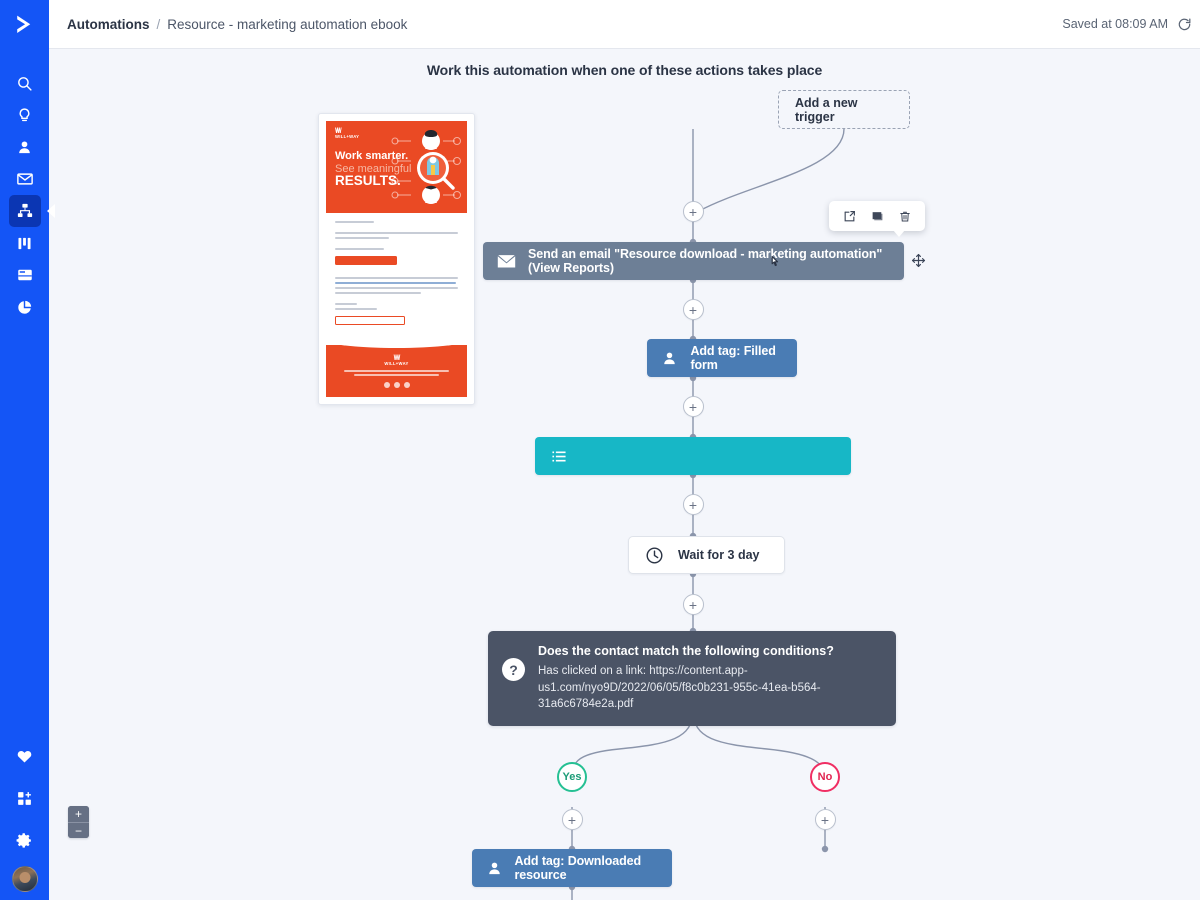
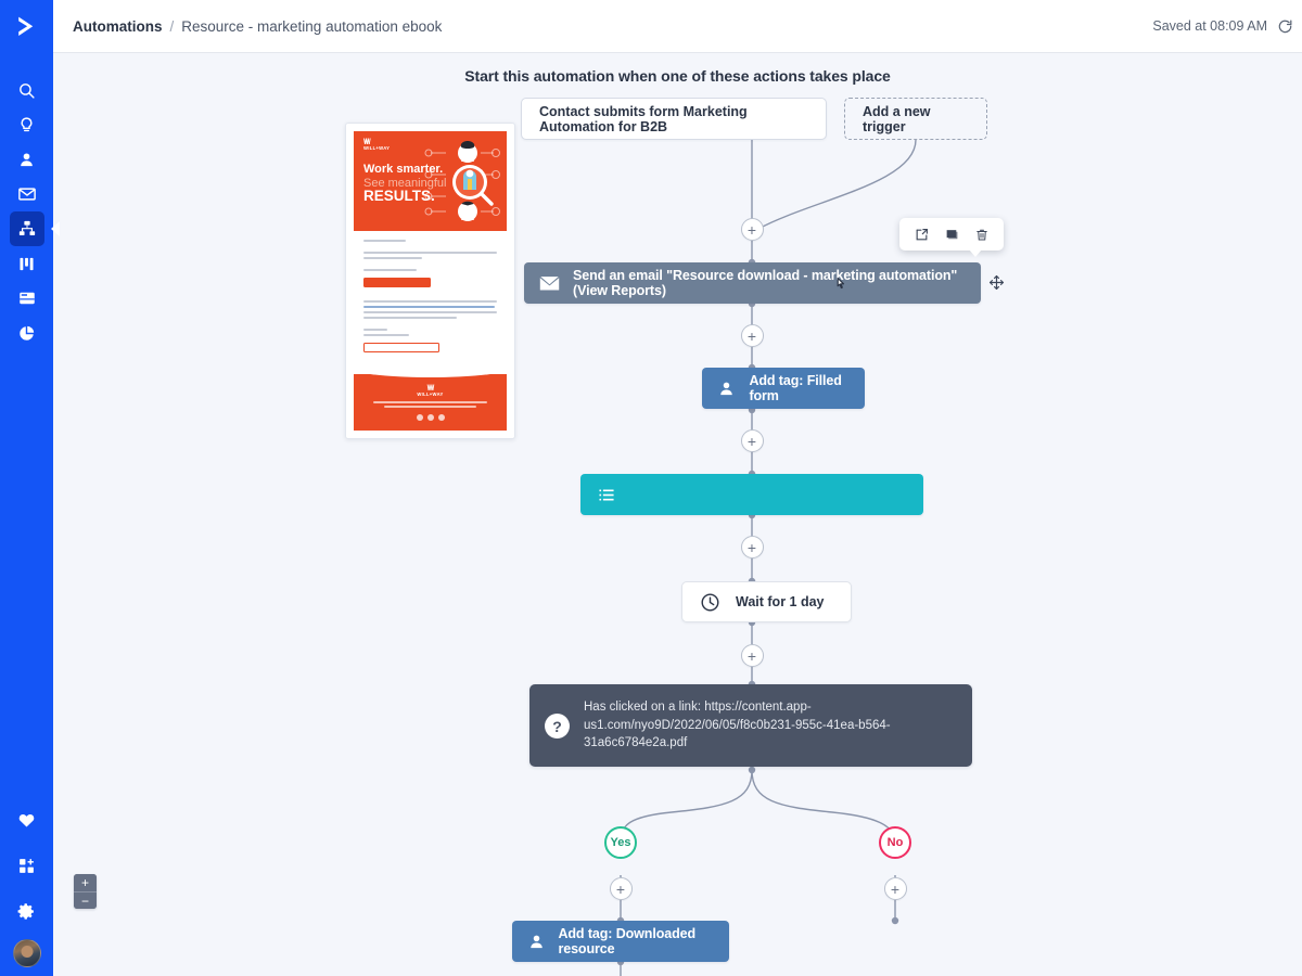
  Automations
  /
  Resource - marketing automation ebook
  Saved at 08:09 AM
- Work this automation when one of these actions takes place
+ Start this automation when one of these actions takes place
+ Contact submits form Marketing Automation for B2B
  Add a new trigger
  +
  +
  +
  +
  +
  +
  +
  Send an email "Resource download - marketing automation" (View Reports)
  Add tag: Filled form
- Wait for 3 day
+ Wait for 1 day
  ?
- Does the contact match the following conditions?
  Has clicked on a link: https://content.app-us1.com/nyo9D/2022/06/05/f8c0b231-955c-41ea-b564-31a6c6784e2a.pdf
  Yes
  No
  Add tag: Downloaded resource
  Work smarter.
  See meaningful
  RESULTS.
  +
  −
